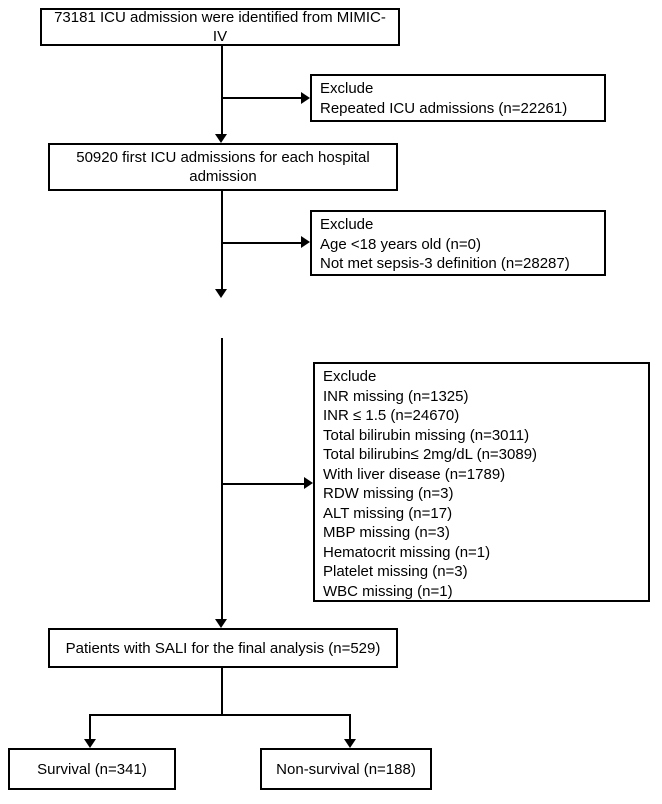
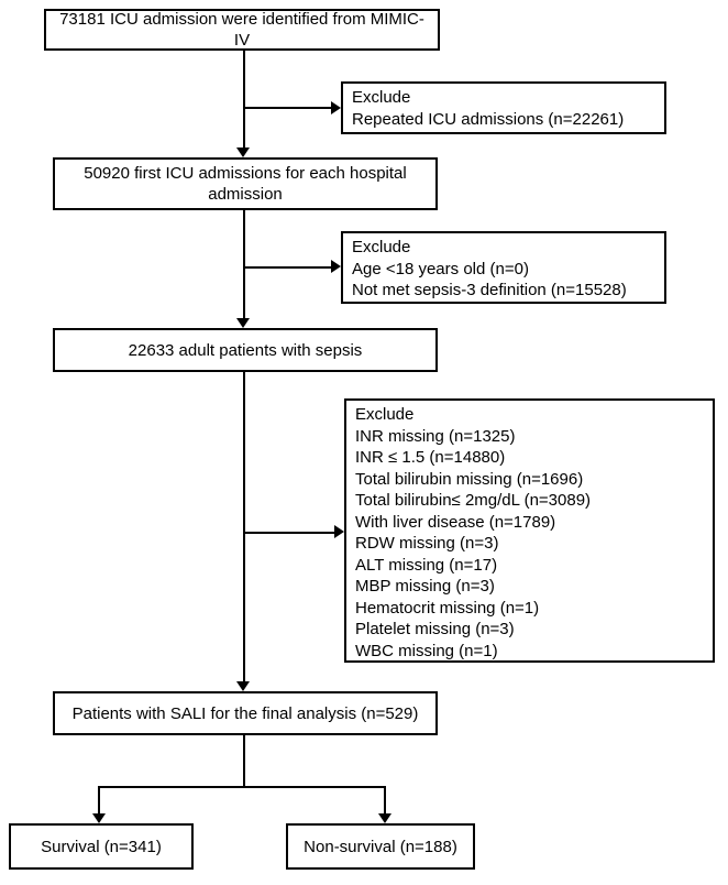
  73181 ICU admission were identified from MIMIC-IV
  50920 first ICU admissions for each hospital admission
+ 22633 adult patients with sepsis
  Patients with SALI for the final analysis (n=529)
  Exclude
  Repeated ICU admissions (n=22261)
  Exclude
  Age <18 years old (n=0)
- Not met sepsis-3 definition (n=28287)
+ Not met sepsis-3 definition (n=15528)
  Exclude
  INR missing (n=1325)
- INR ≤ 1.5 (n=24670)
+ INR ≤ 1.5 (n=14880)
- Total bilirubin missing (n=3011)
+ Total bilirubin missing (n=1696)
  Total bilirubin≤ 2mg/dL (n=3089)
  With liver disease (n=1789)
  RDW missing (n=3)
  ALT missing (n=17)
  MBP missing (n=3)
  Hematocrit missing (n=1)
  Platelet missing (n=3)
  WBC missing (n=1)
  Survival (n=341)
  Non-survival (n=188)
